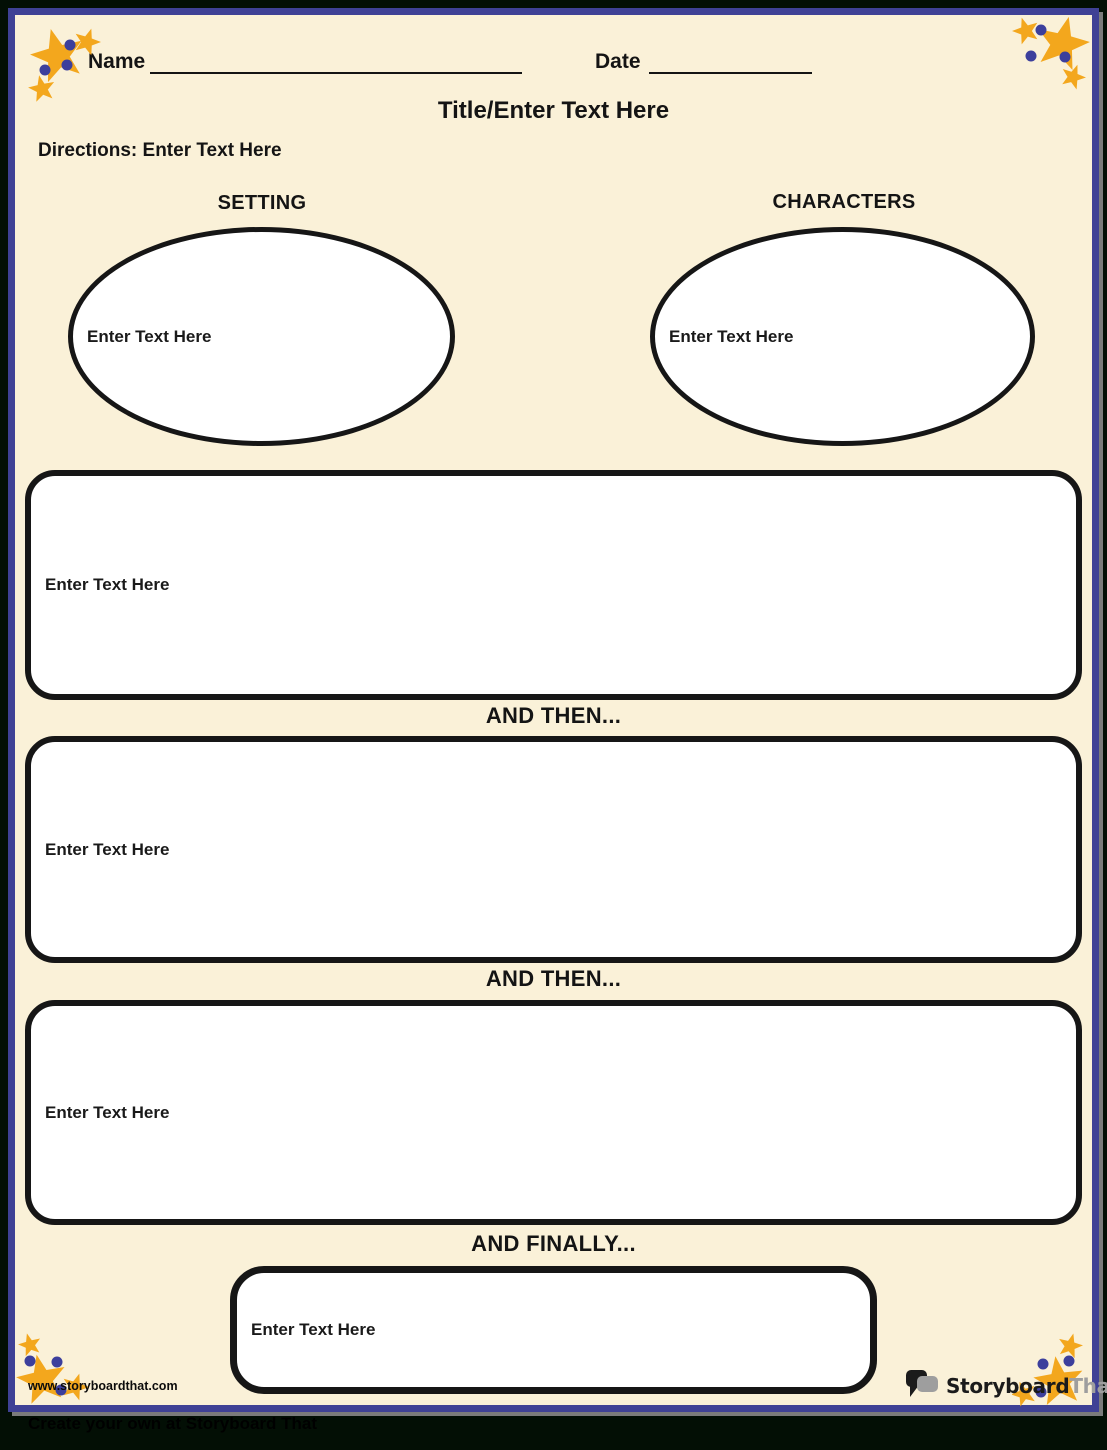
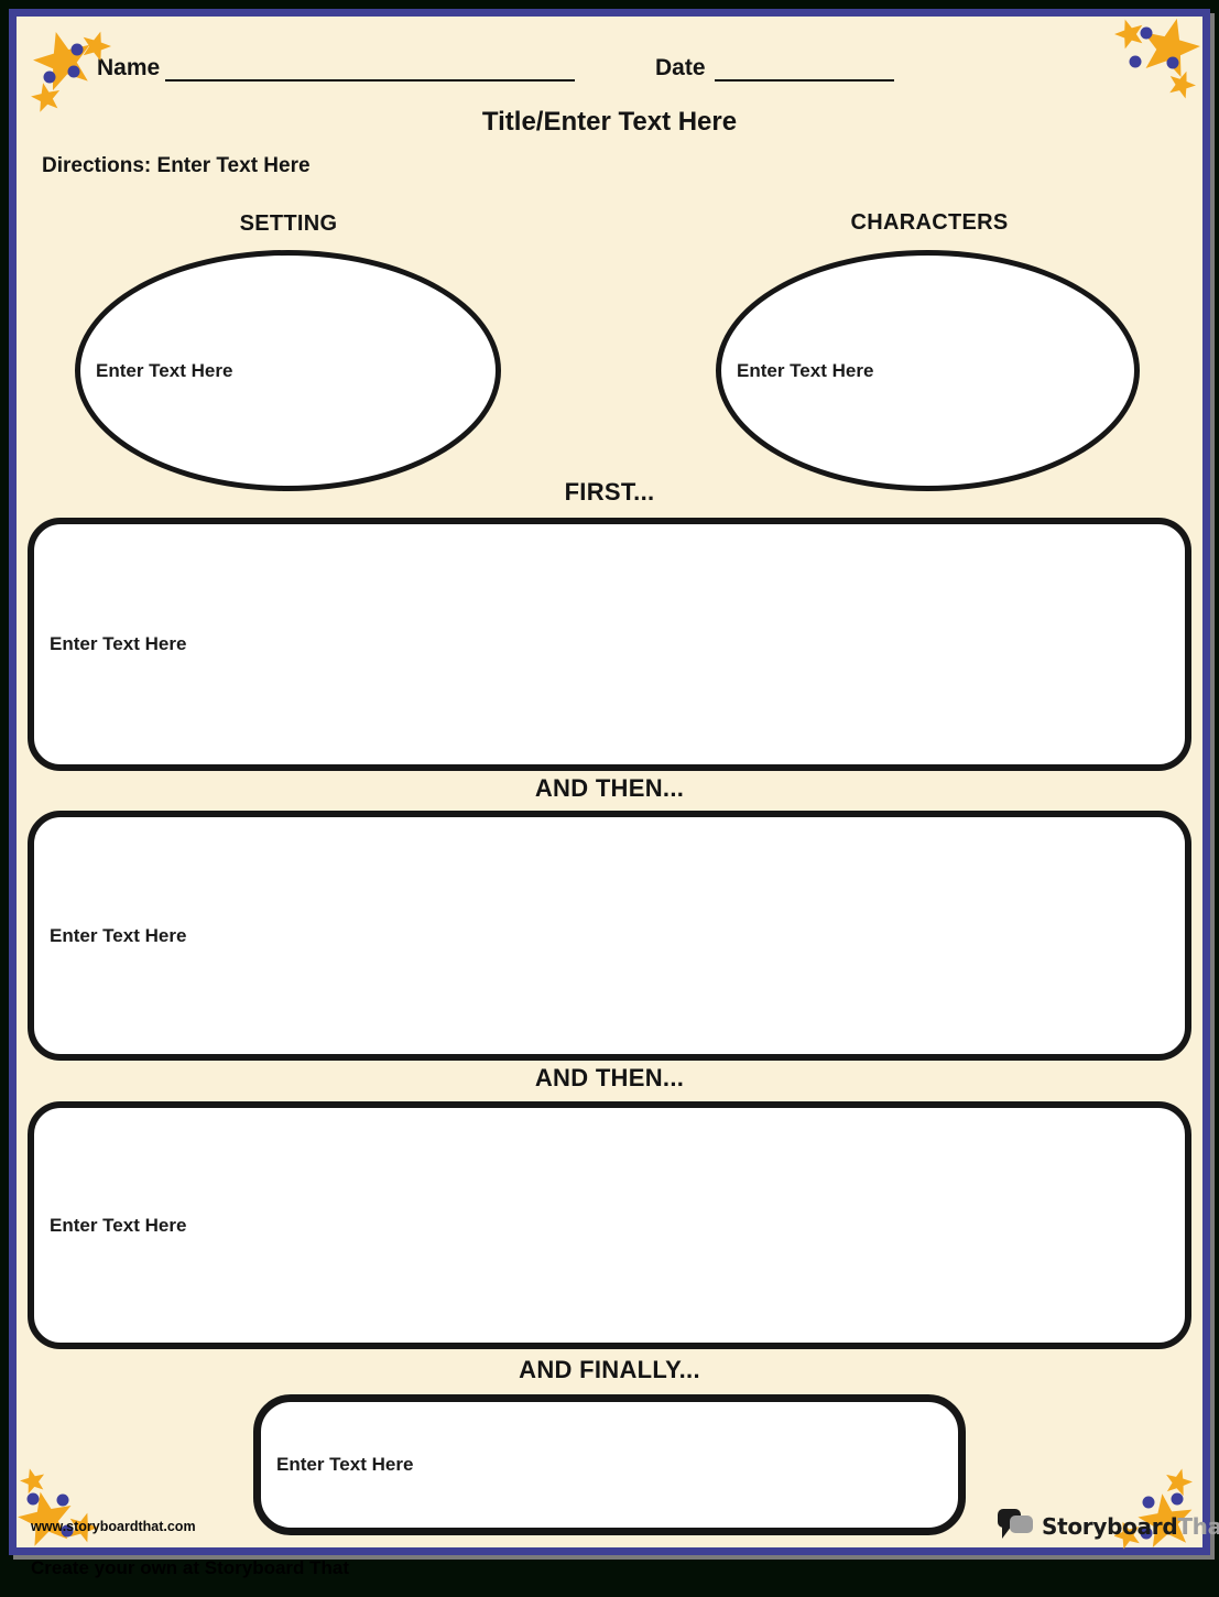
  Create your own at Storyboard That
  Name
  Date
  Title/Enter Text Here
  Directions: Enter Text Here
  SETTING
  CHARACTERS
  Enter Text Here
  Enter Text Here
+ FIRST...
  Enter Text Here
  AND THEN...
  Enter Text Here
  AND THEN...
  Enter Text Here
  AND FINALLY...
  Enter Text Here
  www.storyboardthat.com
  StoryboardTha
